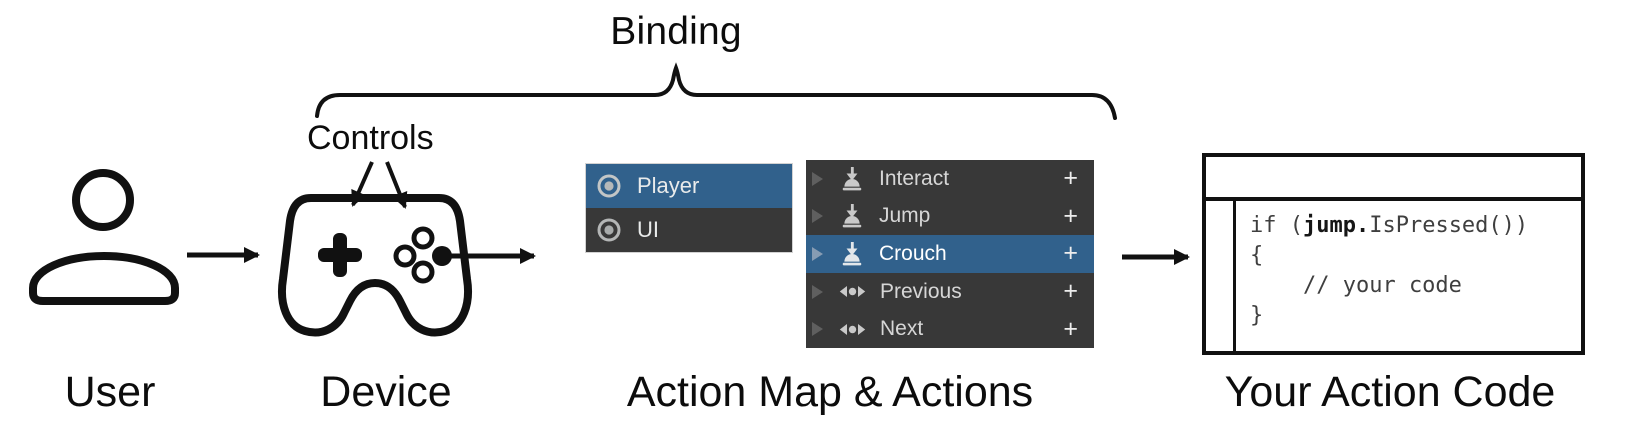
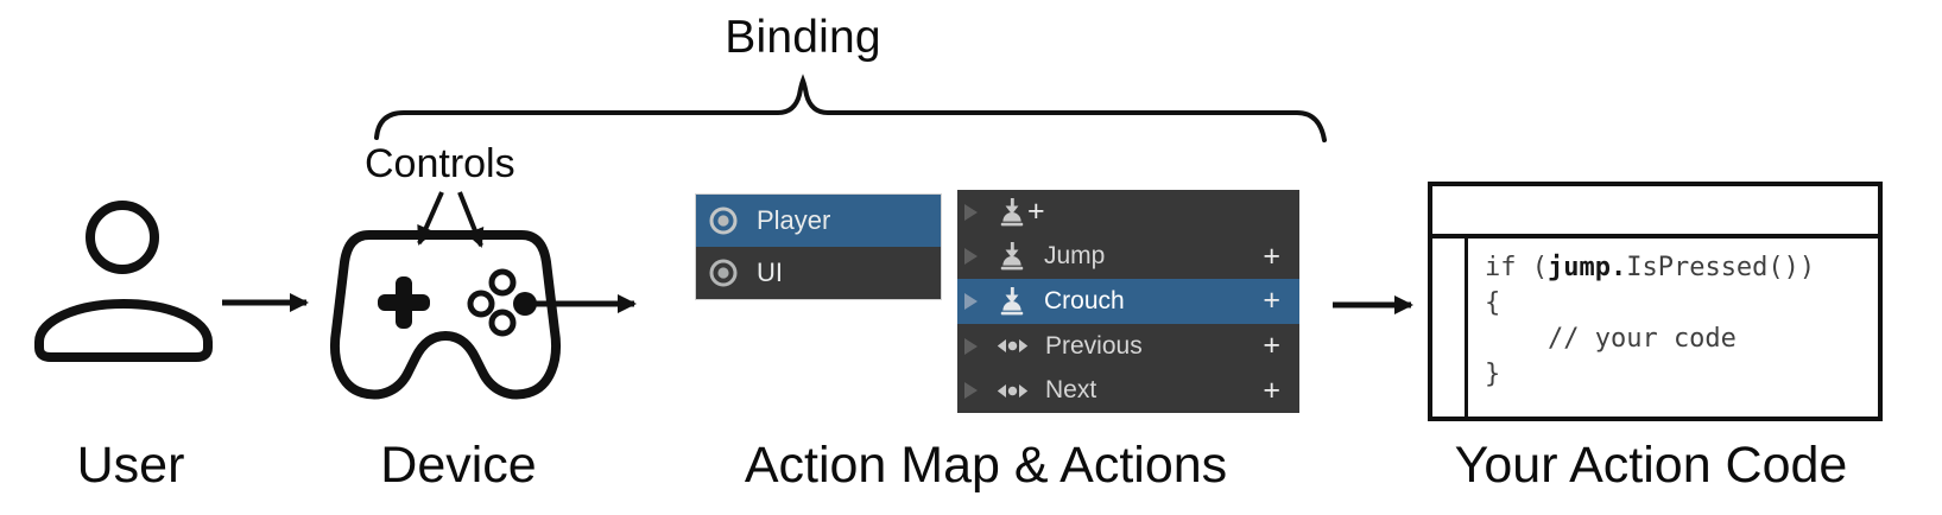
  Binding
  Controls
  Player
  UI
- Interact
  +
  Jump
  +
  Crouch
  +
  Previous
  +
  Next
  +
  if (jump.IsPressed()) { // your code }
  User
  Device
  Action Map & Actions
  Your Action Code
